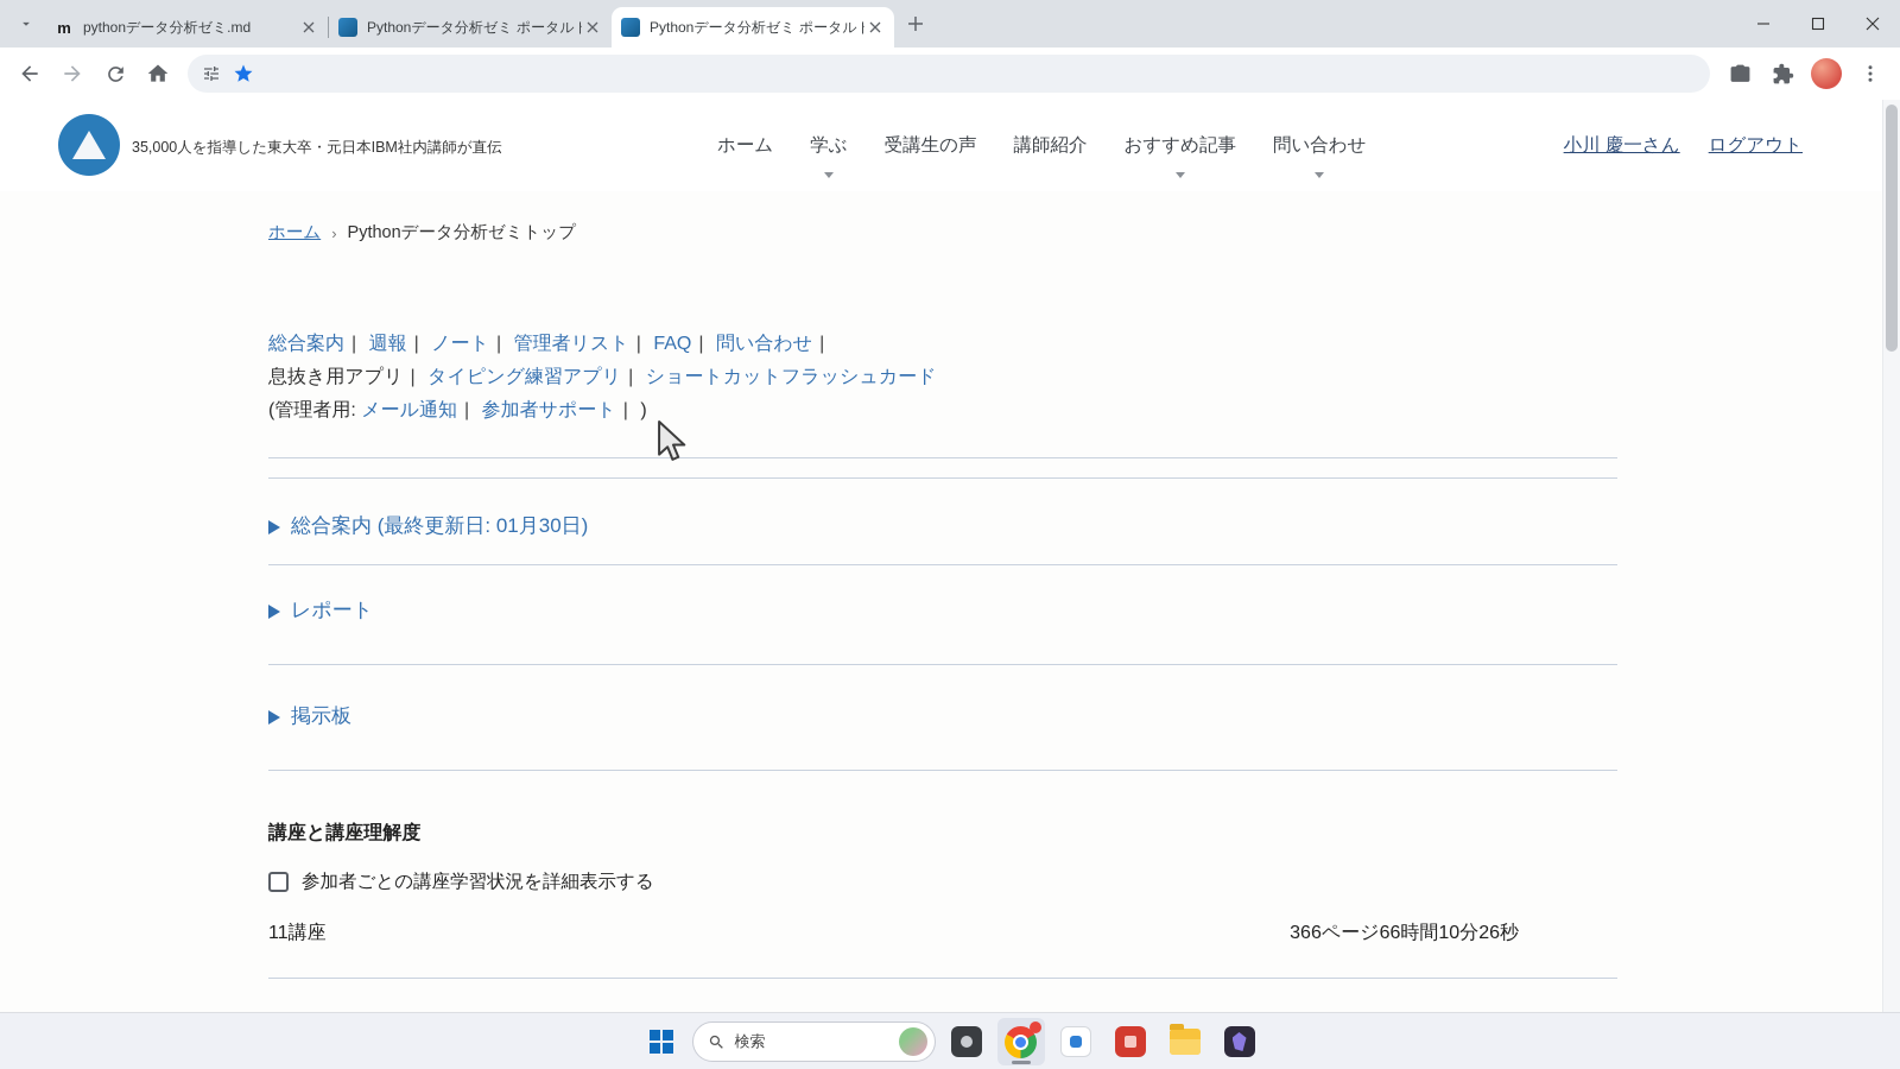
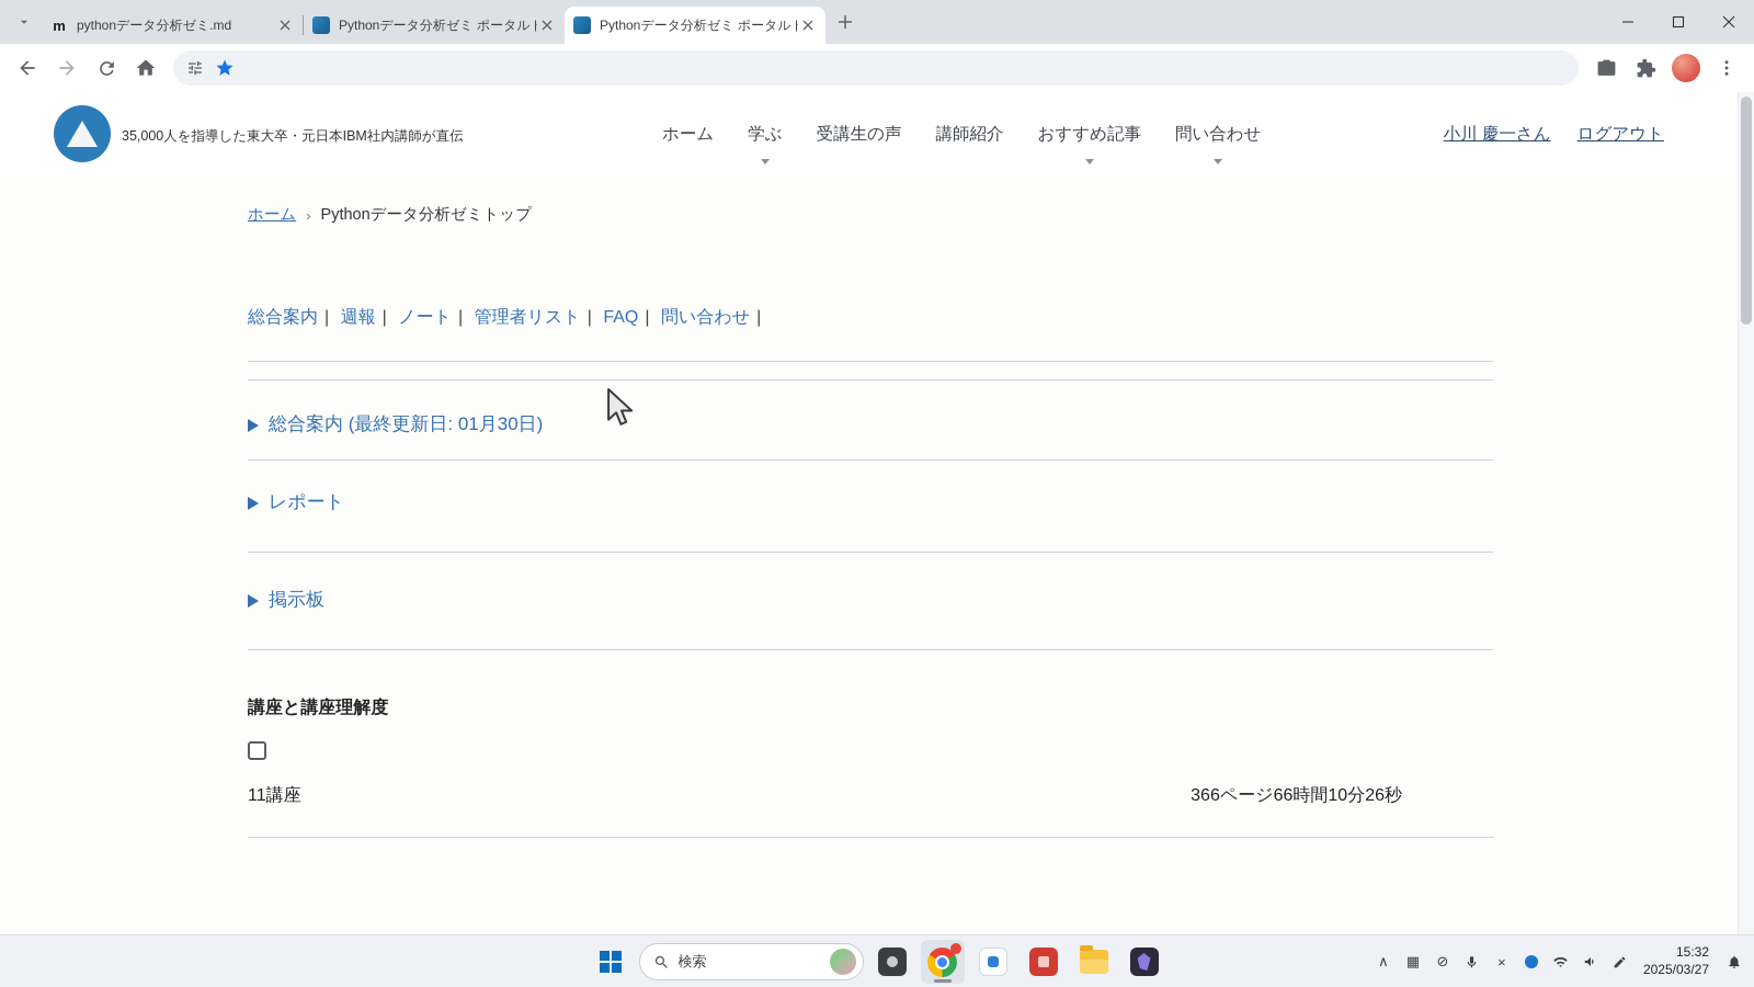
  m
  pythonデータ分析ゼミ.md
  Pythonデータ分析ゼミ ポータルト
  Pythonデータ分析ゼミ ポータルト
  35,000人を指導した東大卒・元日本IBM社内講師が直伝
  ホーム
  学ぶ
  受講生の声
  講師紹介
  おすすめ記事
  問い合わせ
  小川 慶一さん
  ログアウト
  ホーム
  ›
  Pythonデータ分析ゼミトップ
  総合案内 | 週報 | ノート | 管理者リスト | FAQ | 問い合わせ |
- 息抜き用アプリ | タイピング練習アプリ | ショートカットフラッシュカード
- (管理者用: メール通知 | 参加者サポート | )
  総合案内 (最終更新日: 01月30日)
  レポート
  掲示板
  講座と講座理解度
- 参加者ごとの講座学習状況を詳細表示する
  11講座
  366ページ66時間10分26秒
  検索
+ ∧
+ ▦
+ ⊘
+ ×
+ 15:32
+ 2025/03/27
